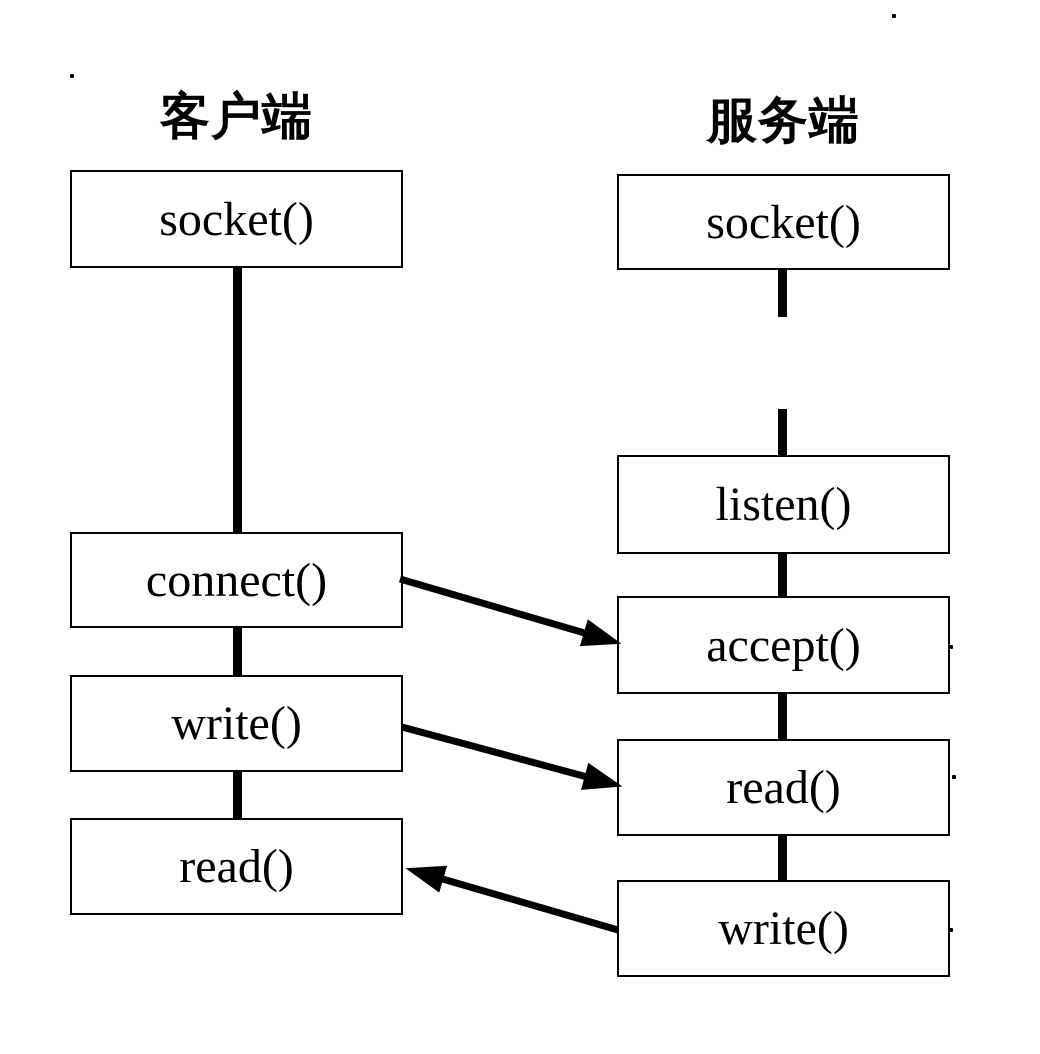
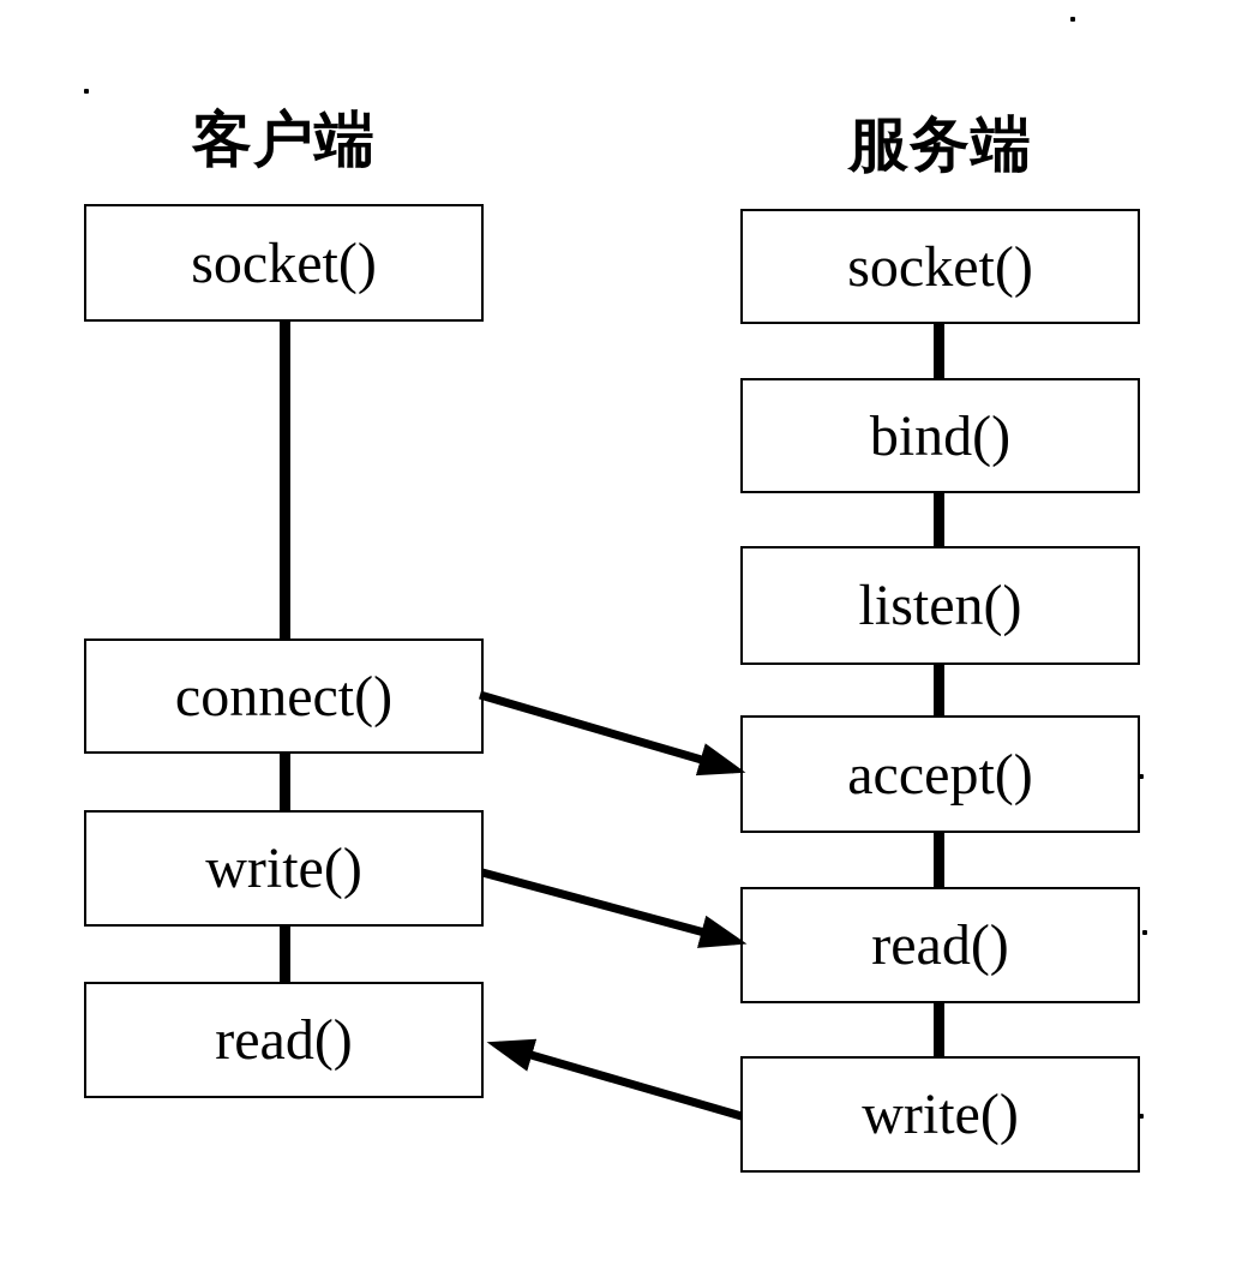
  客户端
  服务端
  socket()
  connect()
  write()
  read()
  socket()
+ bind()
  listen()
  accept()
  read()
  write()
